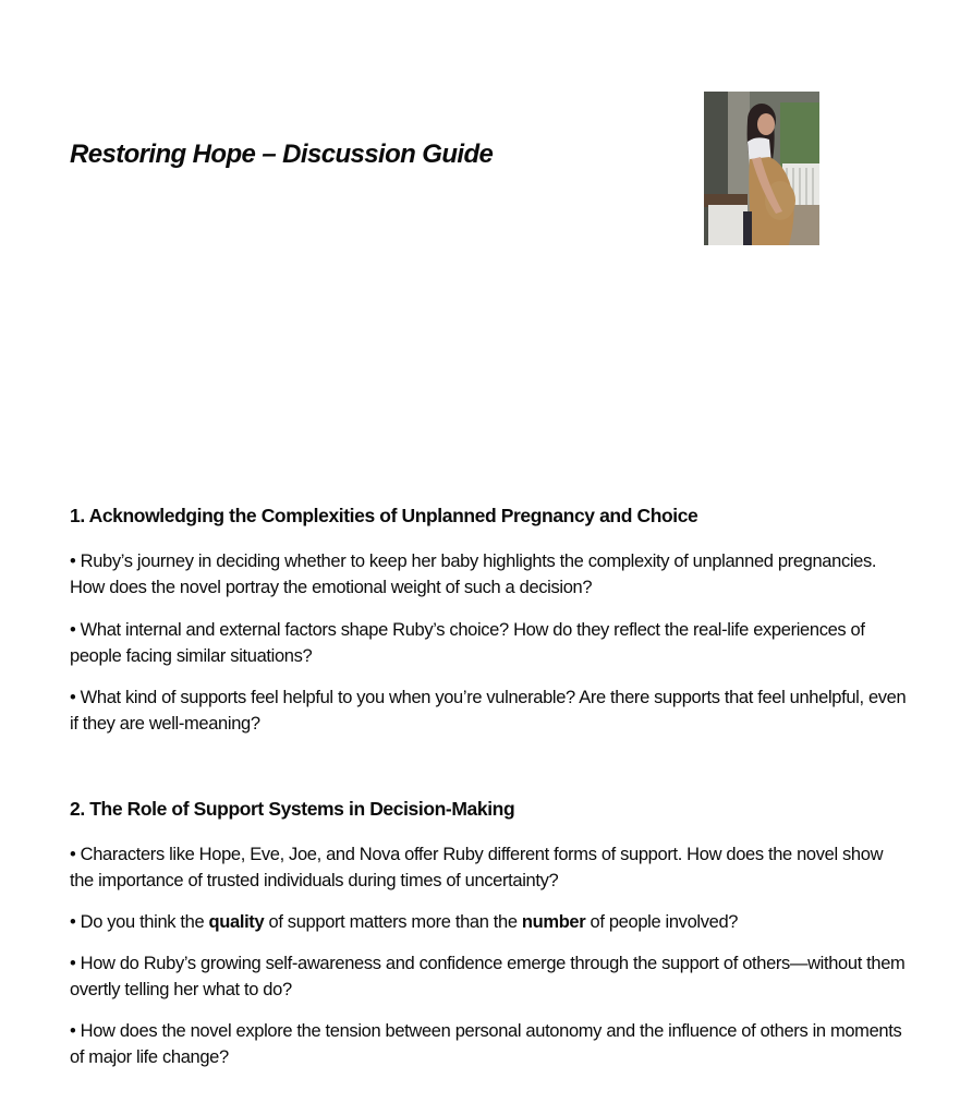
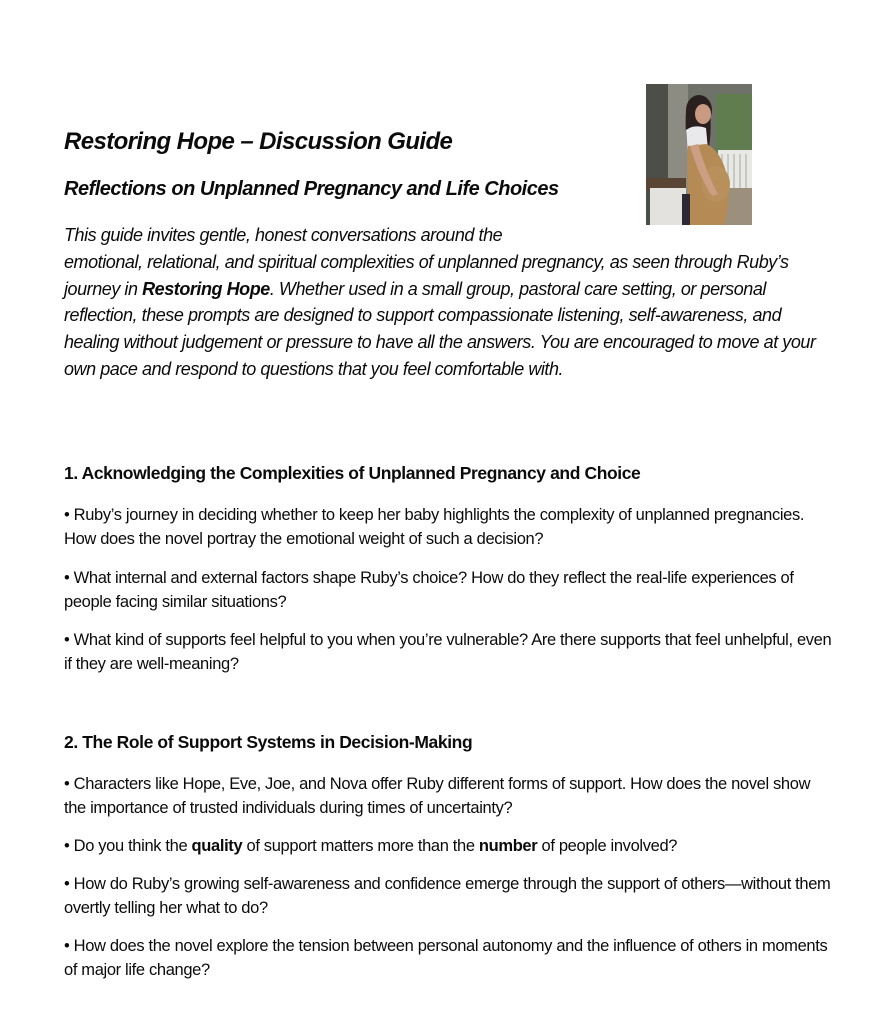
  Restoring Hope – Discussion Guide
+ Reflections on Unplanned Pregnancy and Life Choices
+ This guide invites gentle, honest conversations around the
+ emotional, relational, and spiritual complexities of unplanned pregnancy, as seen through Ruby’s journey in Restoring Hope. Whether used in a small group, pastoral care setting, or personal reflection, these prompts are designed to support compassionate listening, self-awareness, and healing without judgement or pressure to have all the answers. You are encouraged to move at your own pace and respond to questions that you feel comfortable with.
  1. Acknowledging the Complexities of Unplanned Pregnancy and Choice
  • Ruby’s journey in deciding whether to keep her baby highlights the complexity of unplanned pregnancies. How does the novel portray the emotional weight of such a decision?
  • What internal and external factors shape Ruby’s choice? How do they reflect the real-life experiences of people facing similar situations?
  • What kind of supports feel helpful to you when you’re vulnerable? Are there supports that feel unhelpful, even if they are well-meaning?
  2. The Role of Support Systems in Decision-Making
  • Characters like Hope, Eve, Joe, and Nova offer Ruby different forms of support. How does the novel show the importance of trusted individuals during times of uncertainty?
  • Do you think the quality of support matters more than the number of people involved?
  • How do Ruby’s growing self-awareness and confidence emerge through the support of others—without them overtly telling her what to do?
  • How does the novel explore the tension between personal autonomy and the influence of others in moments of major life change?
